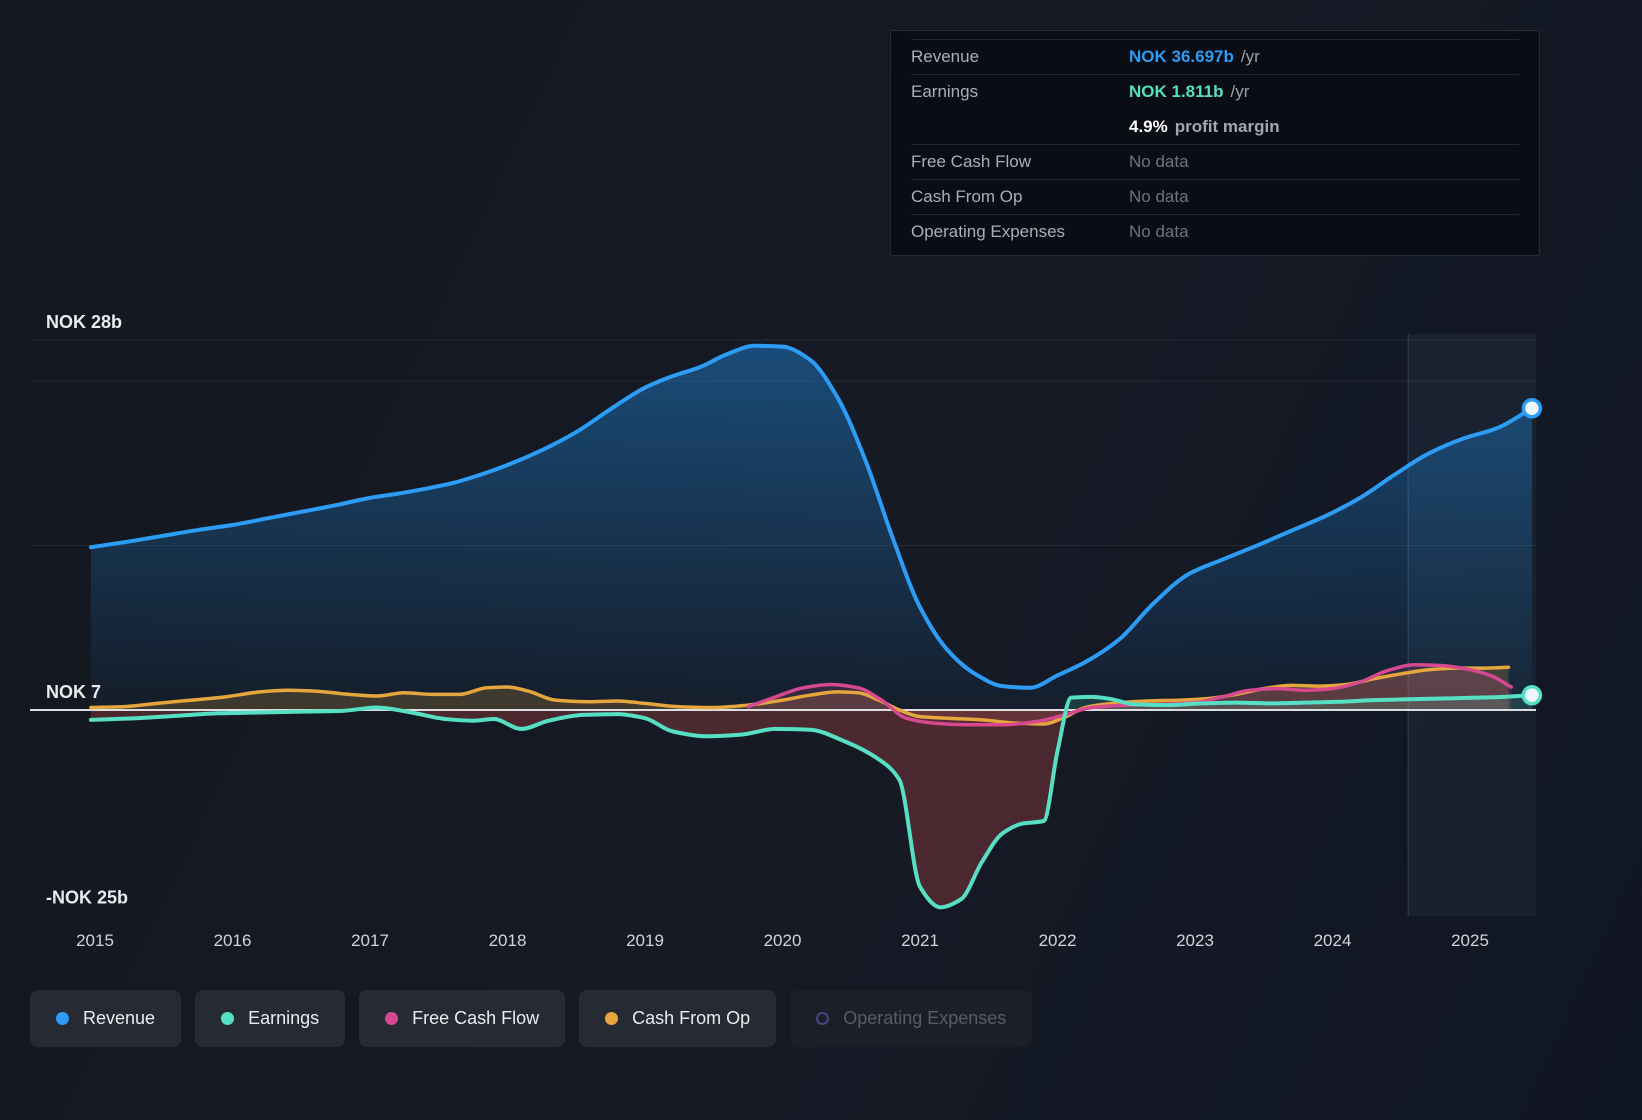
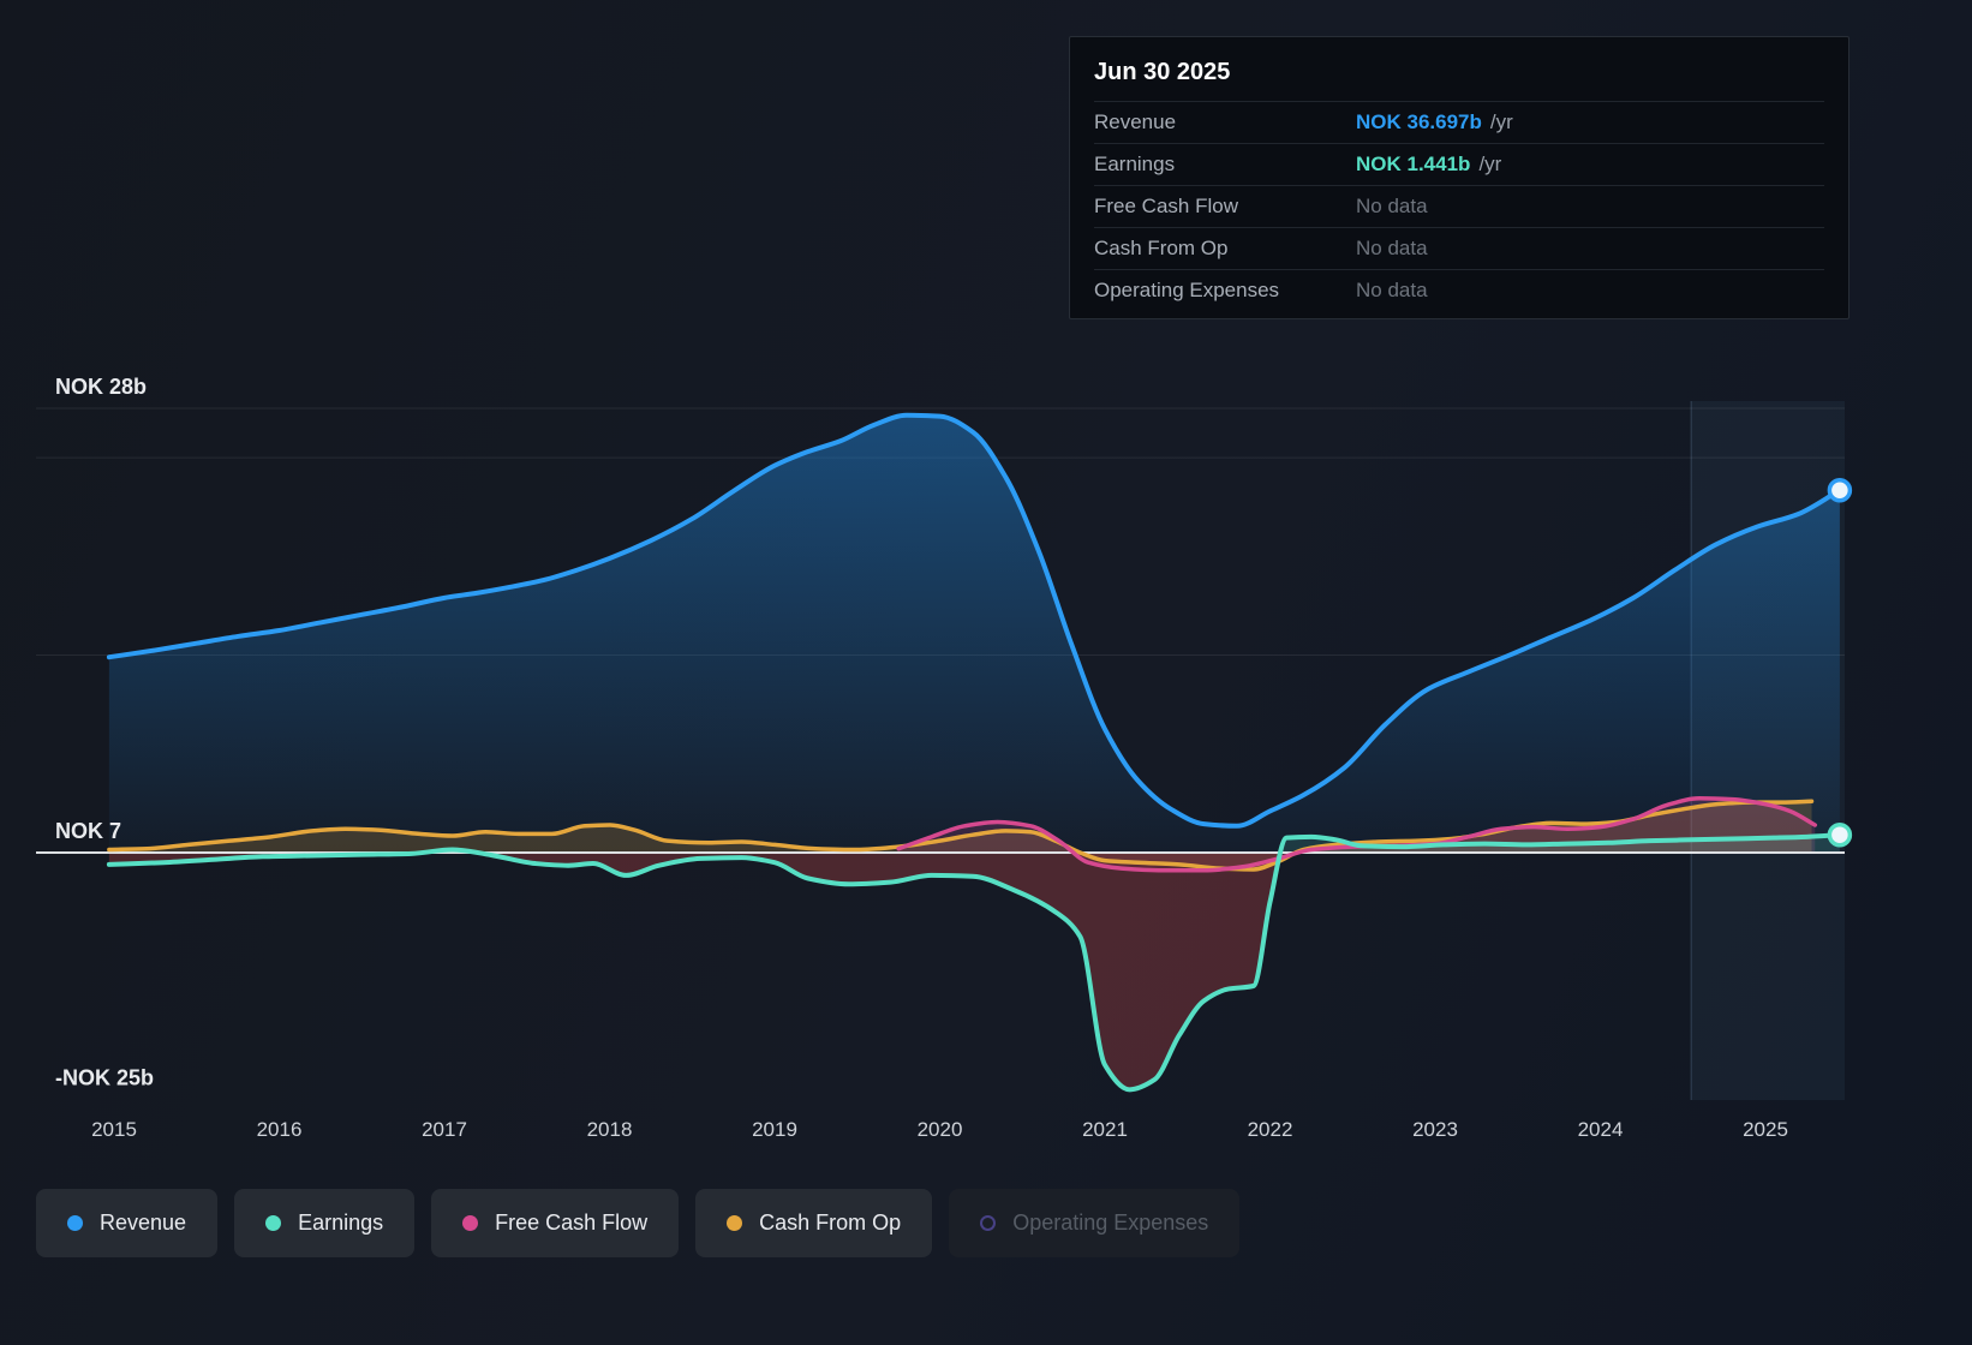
  NOK 28b
  NOK 7
  -NOK 25b
  2015
  2016
  2017
  2018
  2019
  2020
  2021
  2022
  2023
  2024
  2025
+ Jun 30 2025
  Revenue
  NOK 36.697b
  /yr
  Earnings
- NOK 1.811b
+ NOK 1.441b
  /yr
- 4.9%
- profit margin
  Free Cash Flow
  No data
  Cash From Op
  No data
  Operating Expenses
  No data
  Revenue
  Earnings
  Free Cash Flow
  Cash From Op
  Operating Expenses
